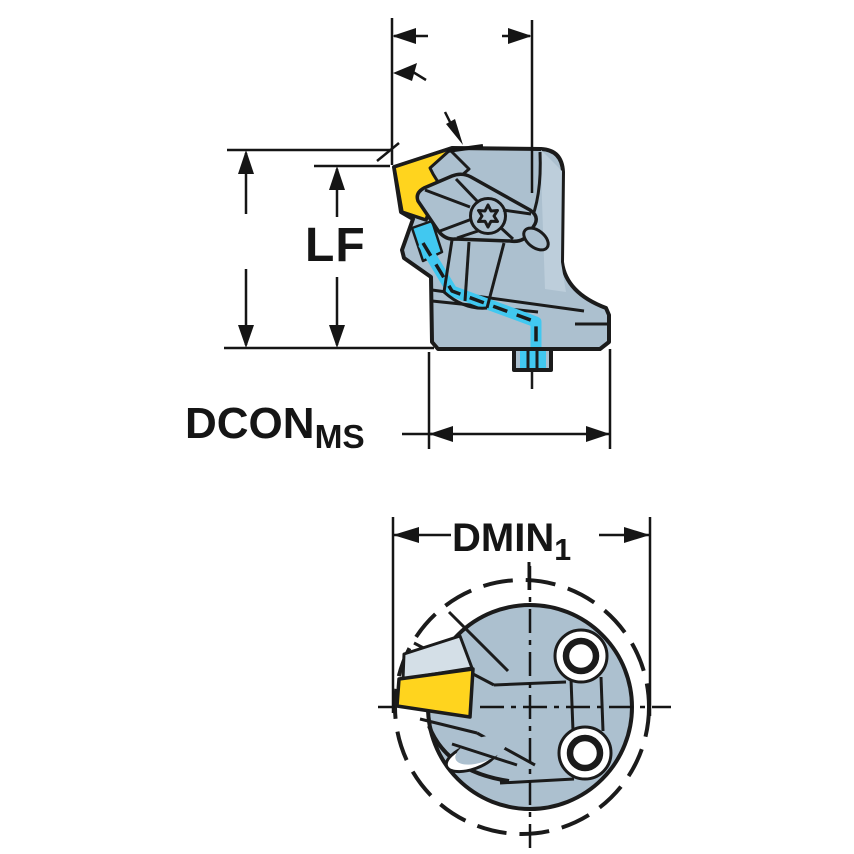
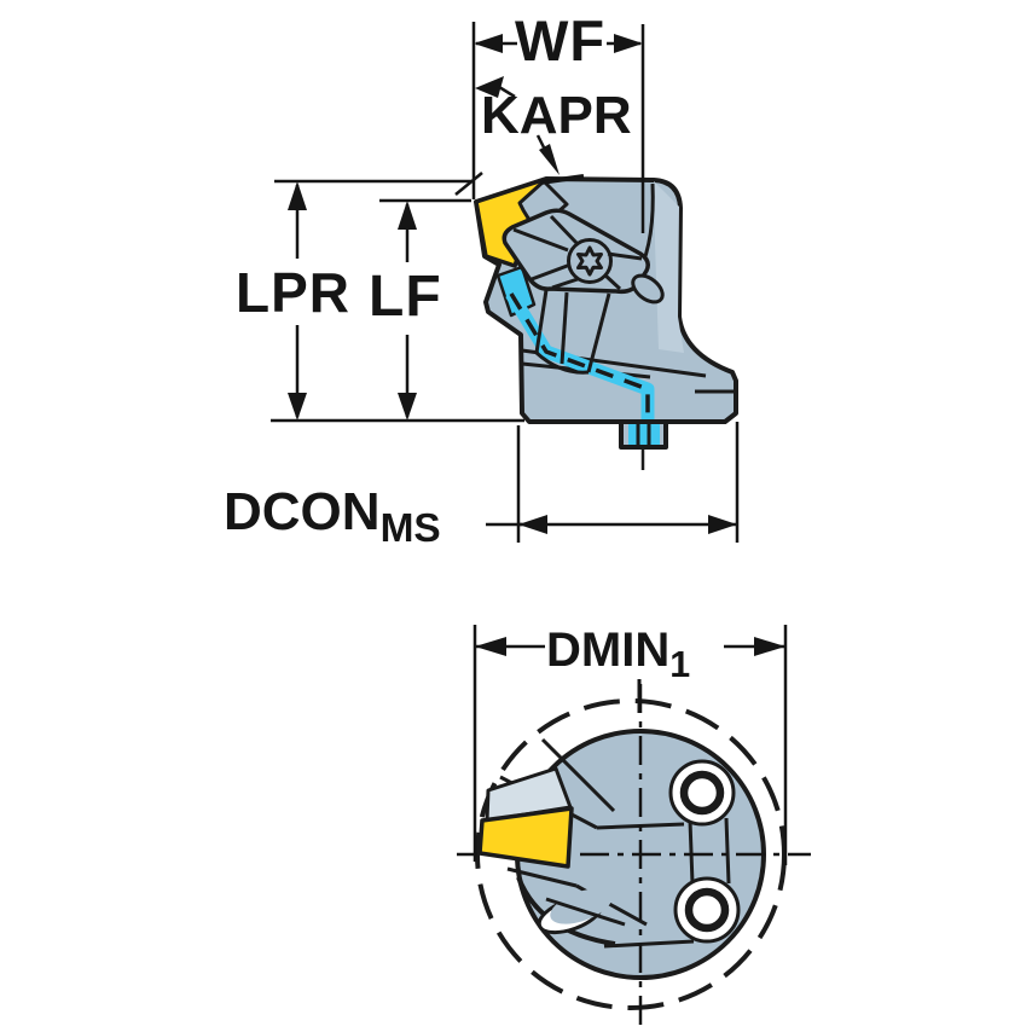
+ WF
+ KAPR
+ LPR
  LF
  DCONMS
  DMIN1
